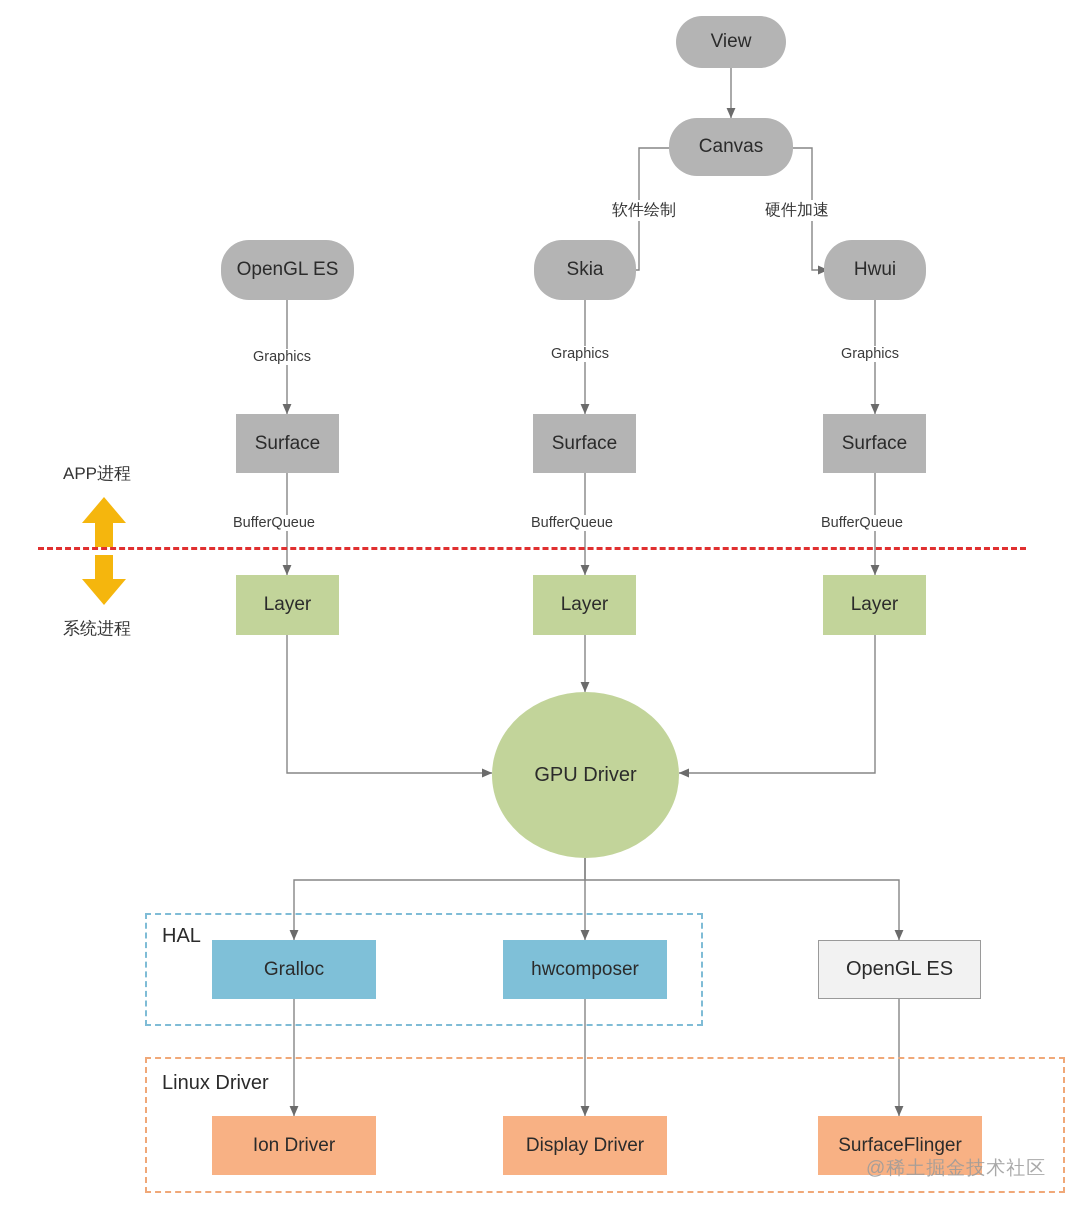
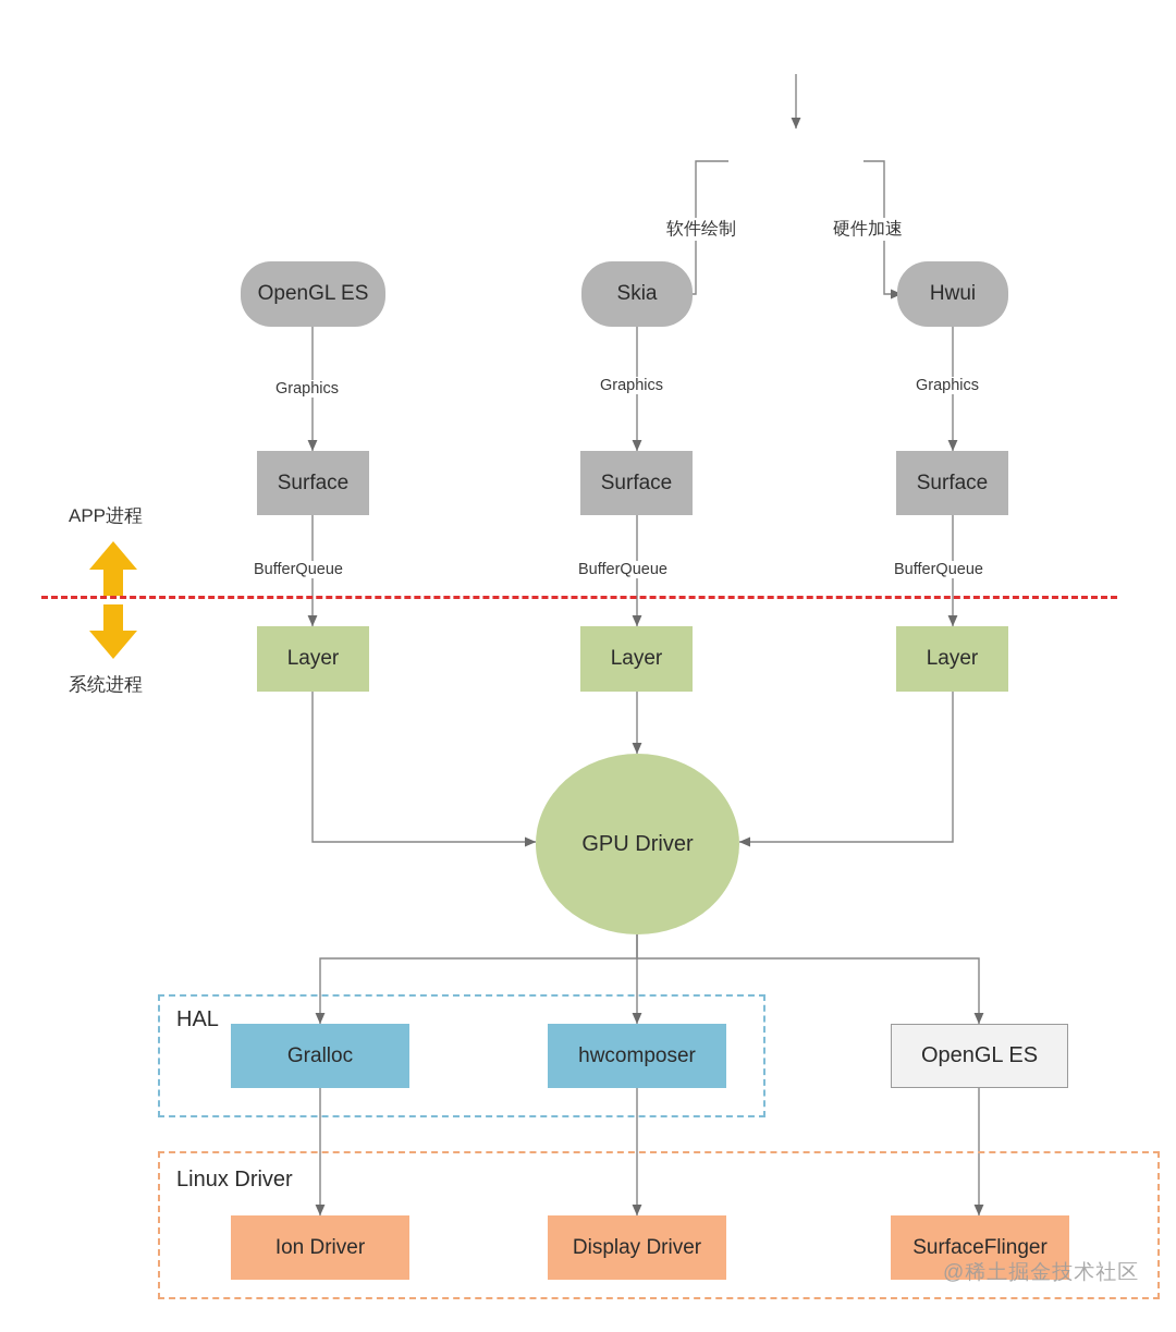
  HAL
  Linux Driver
  APP进程
  系统进程
- View
- Canvas
  OpenGL ES
  Skia
  Hwui
  Surface
  Surface
  Surface
  Layer
  Layer
  Layer
  GPU Driver
  Gralloc
  hwcomposer
  OpenGL ES
  Ion Driver
  Display Driver
  SurfaceFlinger
  软件绘制
  硬件加速
  Graphics
  Graphics
  Graphics
  BufferQueue
  BufferQueue
  BufferQueue
  @稀土掘金技术社区
